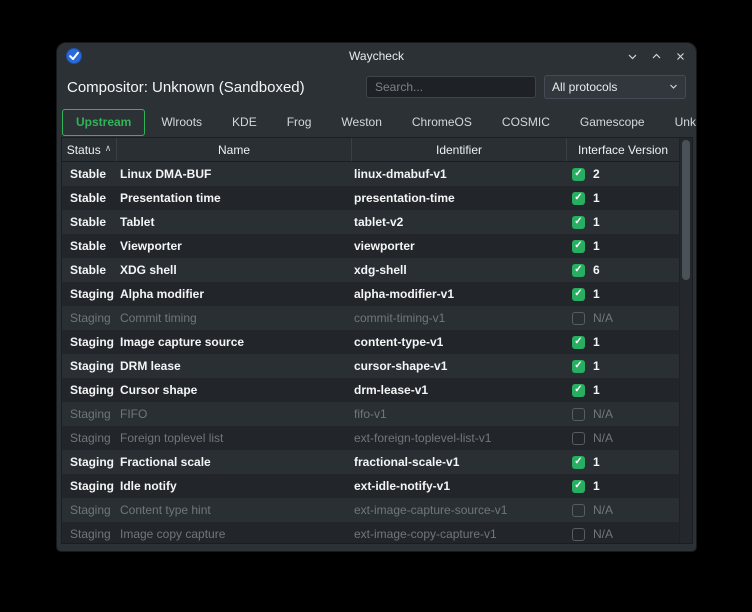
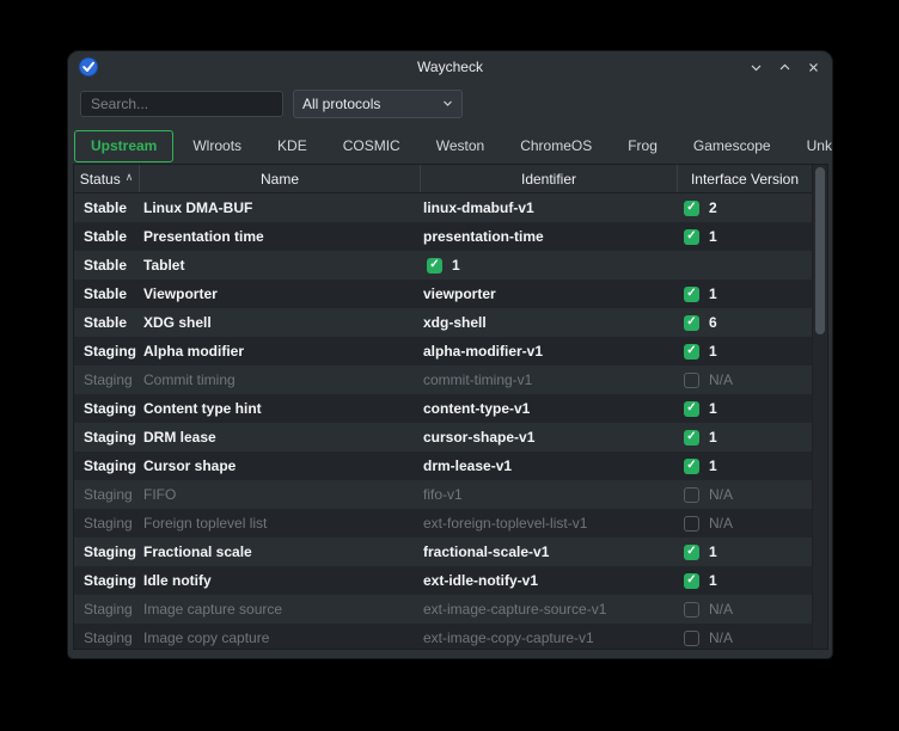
  Waycheck
- Compositor: Unknown (Sandboxed)
  Search...
  All protocols
  Upstream
  Wlroots
  KDE
- Frog
+ COSMIC
  Weston
  ChromeOS
- COSMIC
+ Frog
  Gamescope
  Status
  ∧
  Name
  Identifier
  Interface Version
  Stable
  Linux DMA-BUF
  linux-dmabuf-v1
  2
  Stable
  Presentation time
  presentation-time
  1
  Stable
  Tablet
- tablet-v2
  1
  Stable
  Viewporter
  viewporter
  1
  Stable
  XDG shell
  xdg-shell
  6
  Staging
  Alpha modifier
  alpha-modifier-v1
  1
  Staging
  Commit timing
  commit-timing-v1
  N/A
  Staging
- Image capture source
+ Content type hint
  content-type-v1
  1
  Staging
  DRM lease
  cursor-shape-v1
  1
  Staging
  Cursor shape
  drm-lease-v1
  1
  Staging
  FIFO
  fifo-v1
  N/A
  Staging
  Foreign toplevel list
  ext-foreign-toplevel-list-v1
  N/A
  Staging
  Fractional scale
  fractional-scale-v1
  1
  Staging
  Idle notify
  ext-idle-notify-v1
  1
  Staging
- Content type hint
+ Image capture source
  ext-image-capture-source-v1
  N/A
  Staging
  Image copy capture
  ext-image-copy-capture-v1
  N/A
